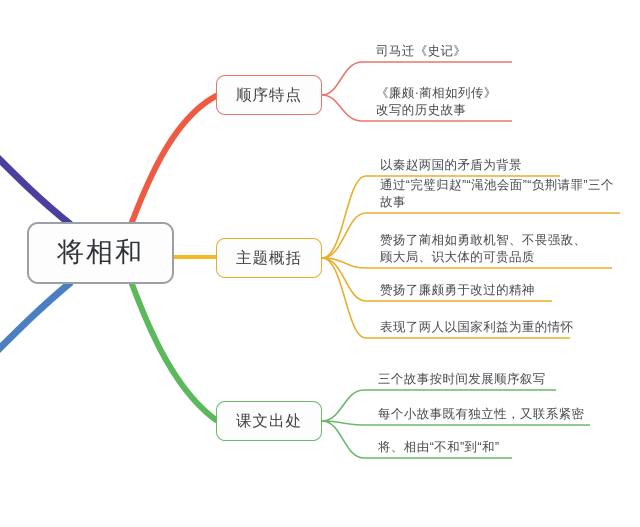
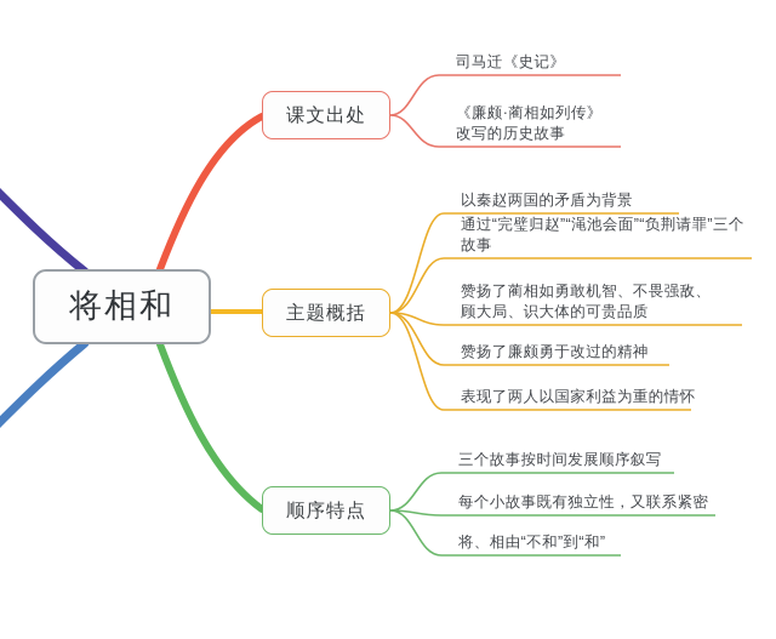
  将相和
- 顺序特点
+ 课文出处
  主题概括
- 课文出处
+ 顺序特点
  司马迁《史记》
  《廉颇·蔺相如列传》
  改写的历史故事
  以秦赵两国的矛盾为背景
  通过“完璧归赵”“渑池会面”“负荆请罪”三个故事
  赞扬了蔺相如勇敢机智、不畏强敌、
  顾大局、识大体的可贵品质
  赞扬了廉颇勇于改过的精神
  表现了两人以国家利益为重的情怀
  三个故事按时间发展顺序叙写
  每个小故事既有独立性，又联系紧密
  将、相由“不和”到“和”
